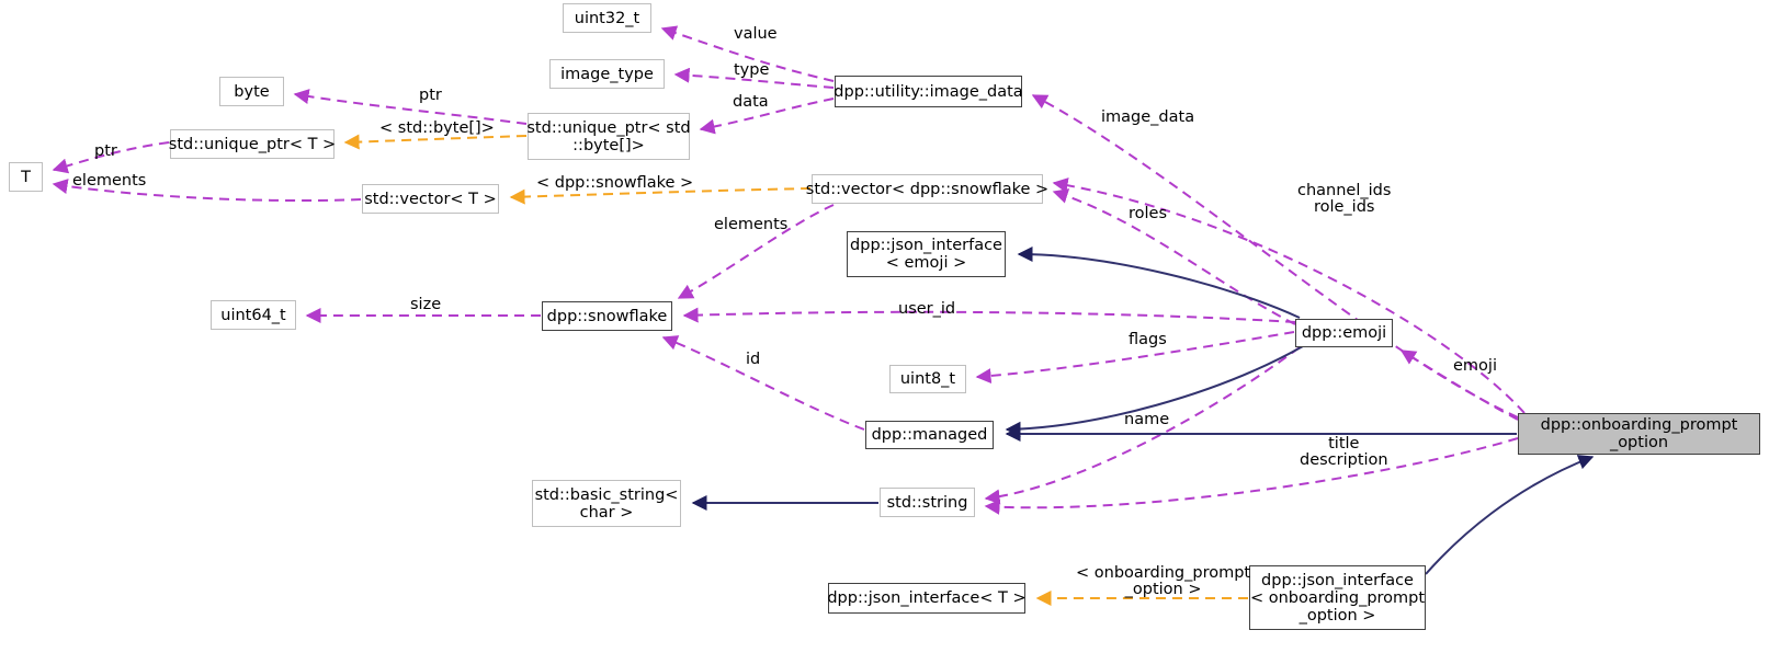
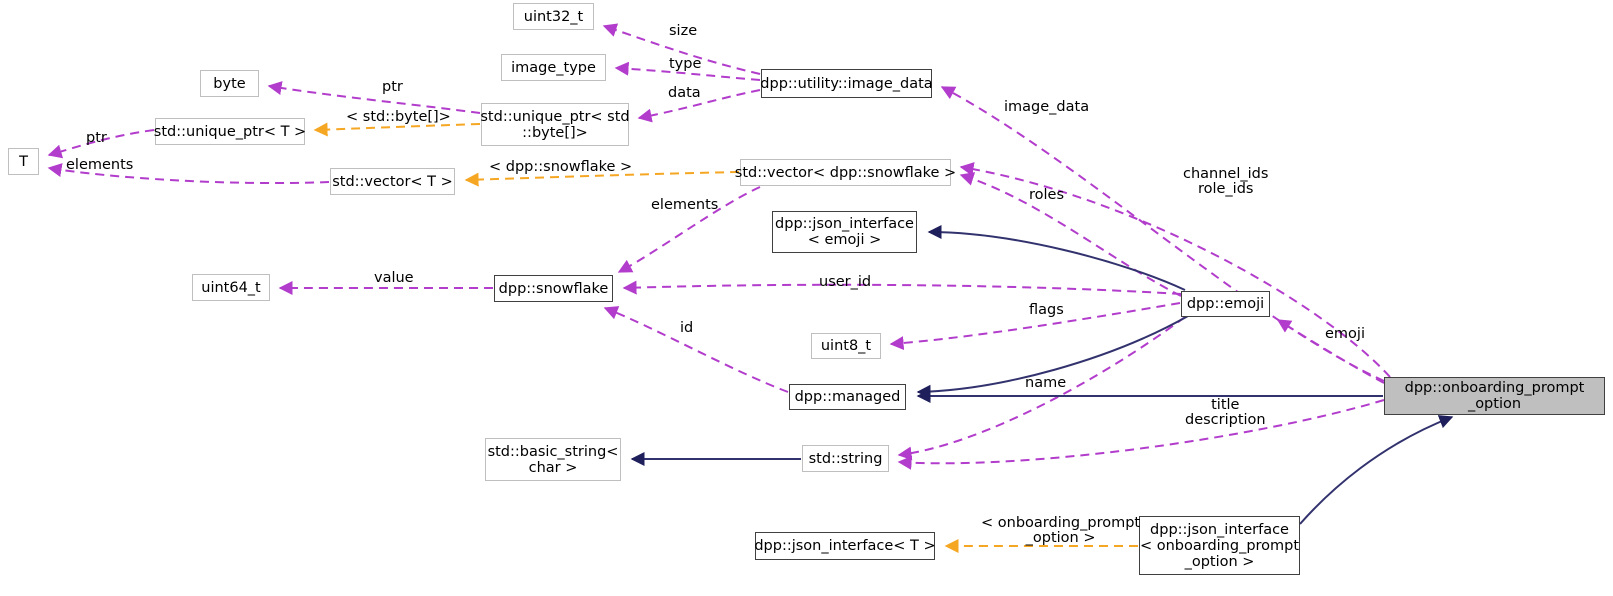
  uint32_t
  byte
  image_type
  dpp::utility::image_data
  std::unique_ptr< T >
  std::unique_ptr< std
  ::byte[]>
  T
  std::vector< T >
  std::vector< dpp::snowflake >
  dpp::json_interface
  < emoji >
  uint64_t
  dpp::snowflake
  dpp::emoji
  uint8_t
  dpp::managed
  dpp::onboarding_prompt
  _option
  std::basic_string<
  char >
  std::string
  dpp::json_interface< T >
  dpp::json_interface
  < onboarding_prompt
  _option >
- value
+ size
  type
  data
  ptr
  < std::byte[]>
  ptr
  elements
  < dpp::snowflake >
  image_data
  elements
  roles
  channel_ids
  role_ids
- size
+ value
  user_id
  flags
  id
  emoji
  name
  title
  description
  < onboarding_prompt
  _option >
